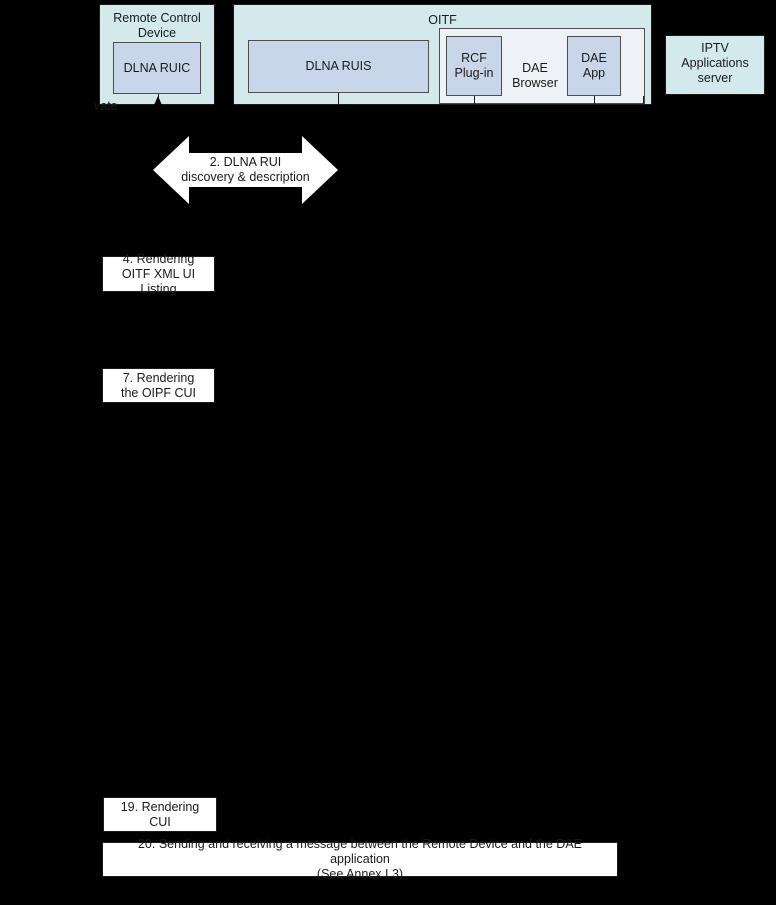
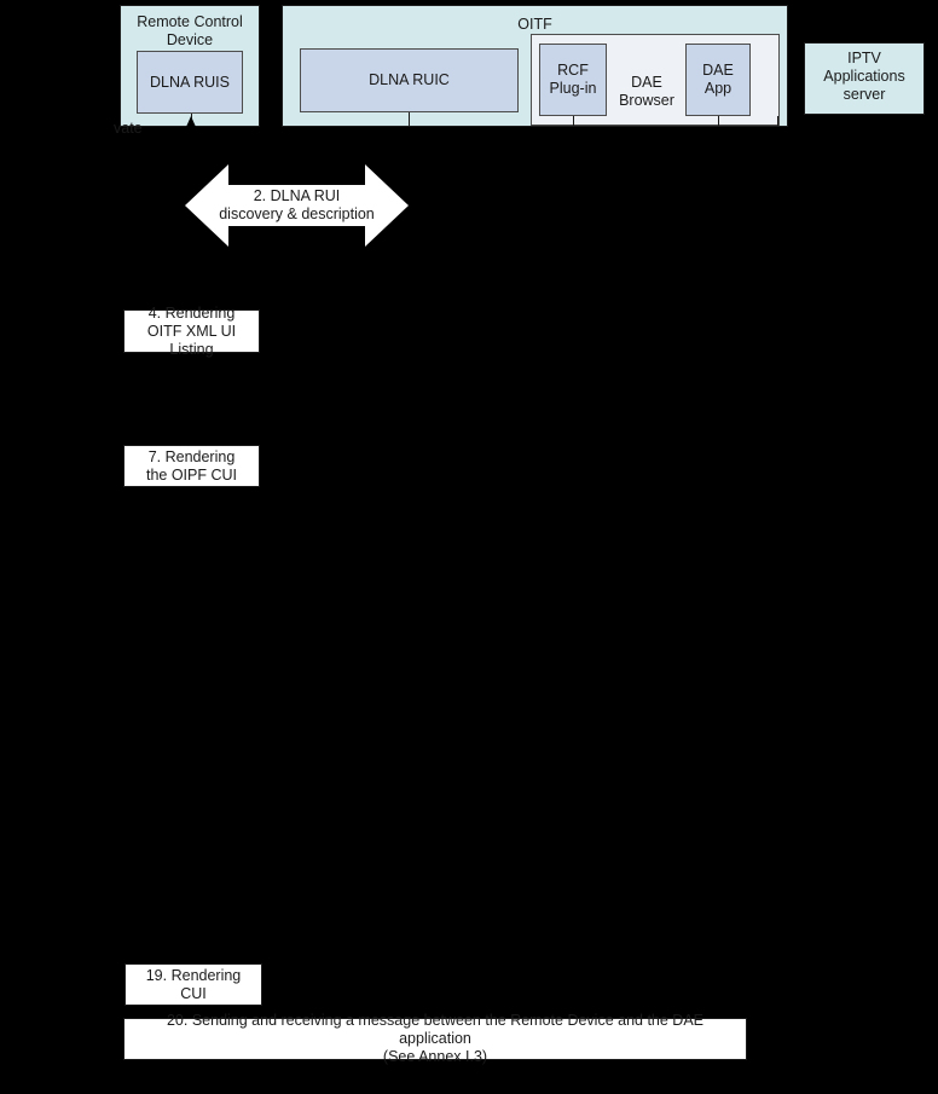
  Remote Control
  Device
- DLNA RUIC
+ DLNA RUIS
  vate
  OITF
- DLNA RUIS
+ DLNA RUIC
  DAE
  Browser
  RCF
  Plug-in
  DAE
  App
  IPTV
  Applications
  server
  2. DLNA RUI
  discovery & description
  4. Rendering
  OITF XML UI Listing
  7. Rendering
  the OIPF CUI
  19. Rendering
  CUI
  20. Sending and receiving a message between the Remote Device and the DAE application
  (See Annex I.3)
